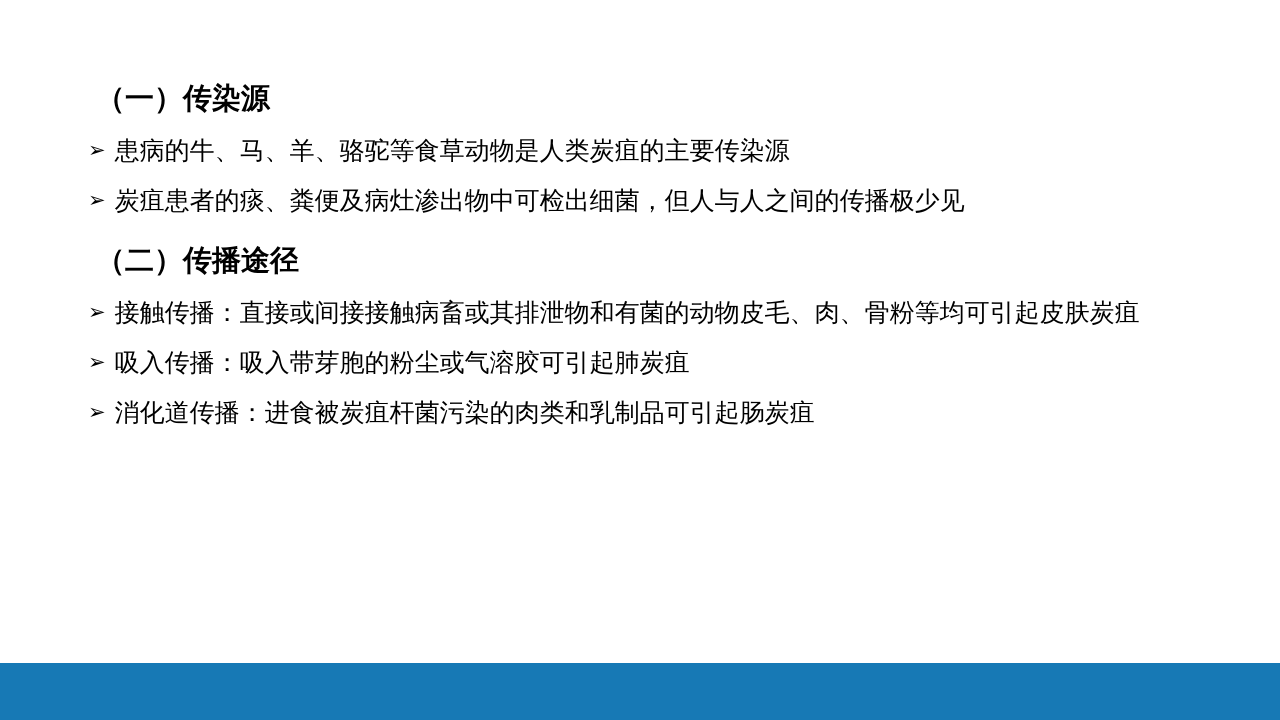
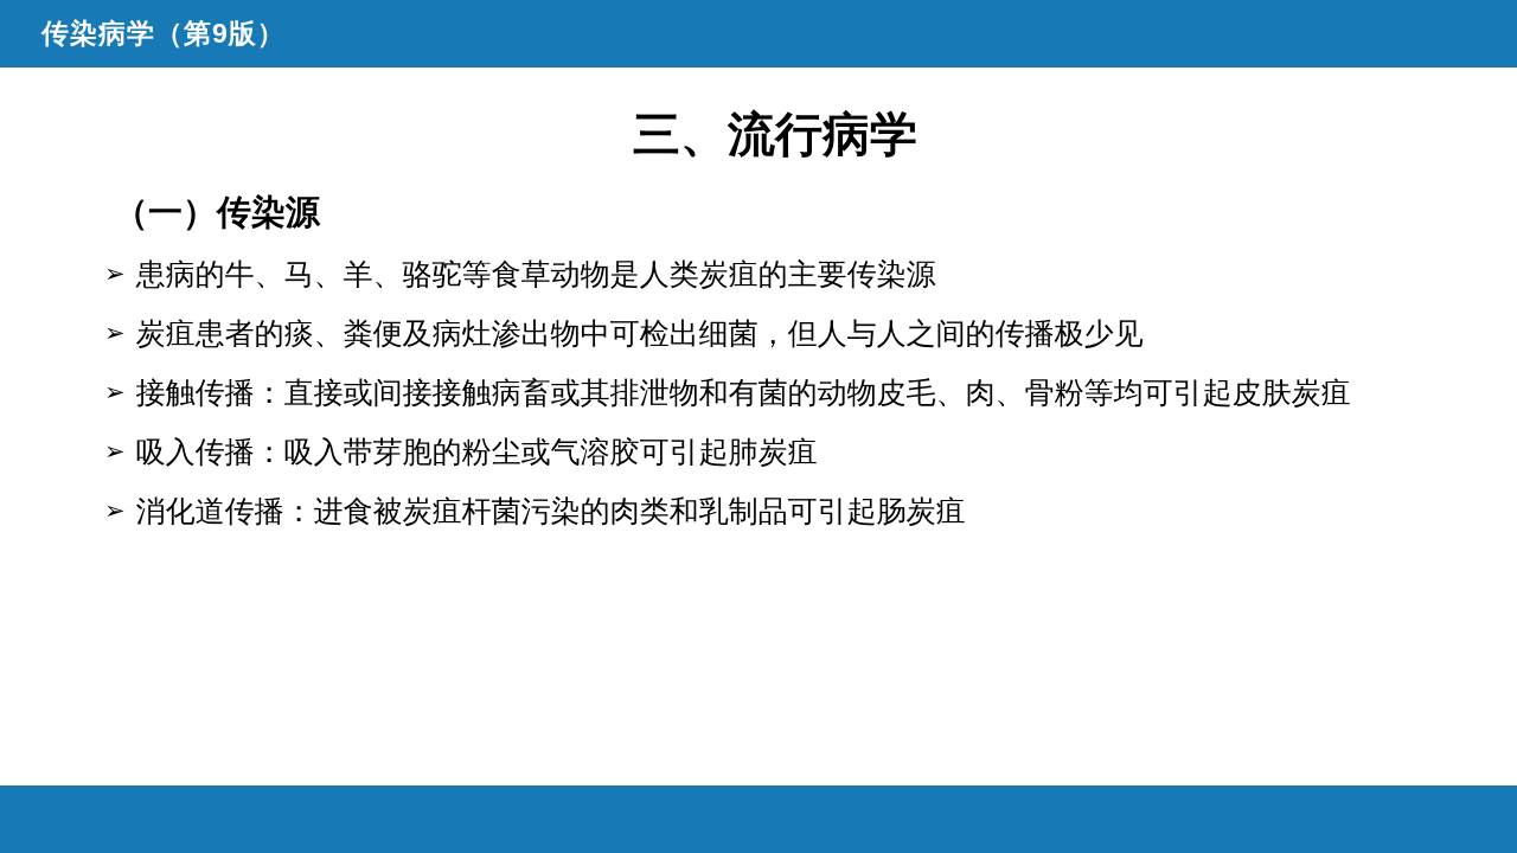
+ 传染病学（第9版）
+ 三、流行病学
  （一）传染源
  ➢
  患病的牛、马、羊、骆驼等食草动物是人类炭疽的主要传染源
  ➢
  炭疽患者的痰、粪便及病灶渗出物中可检出细菌，但人与人之间的传播极少见
- （二）传播途径
  ➢
  接触传播：直接或间接接触病畜或其排泄物和有菌的动物皮毛、肉、骨粉等均可引起皮肤炭疽
  ➢
  吸入传播：吸入带芽胞的粉尘或气溶胶可引起肺炭疽
  ➢
  消化道传播：进食被炭疽杆菌污染的肉类和乳制品可引起肠炭疽
